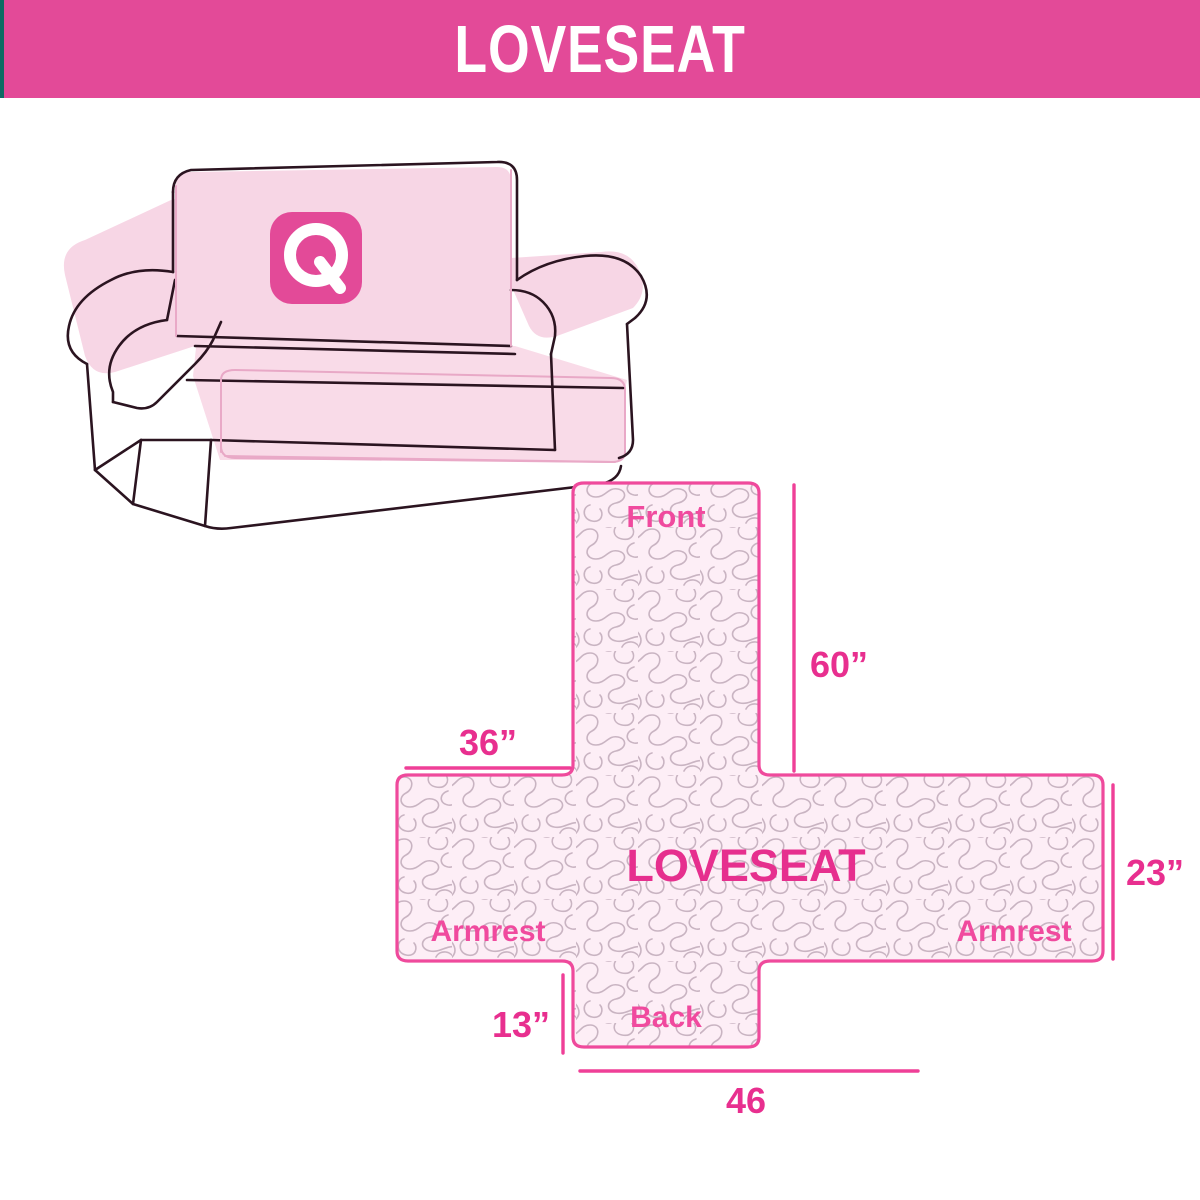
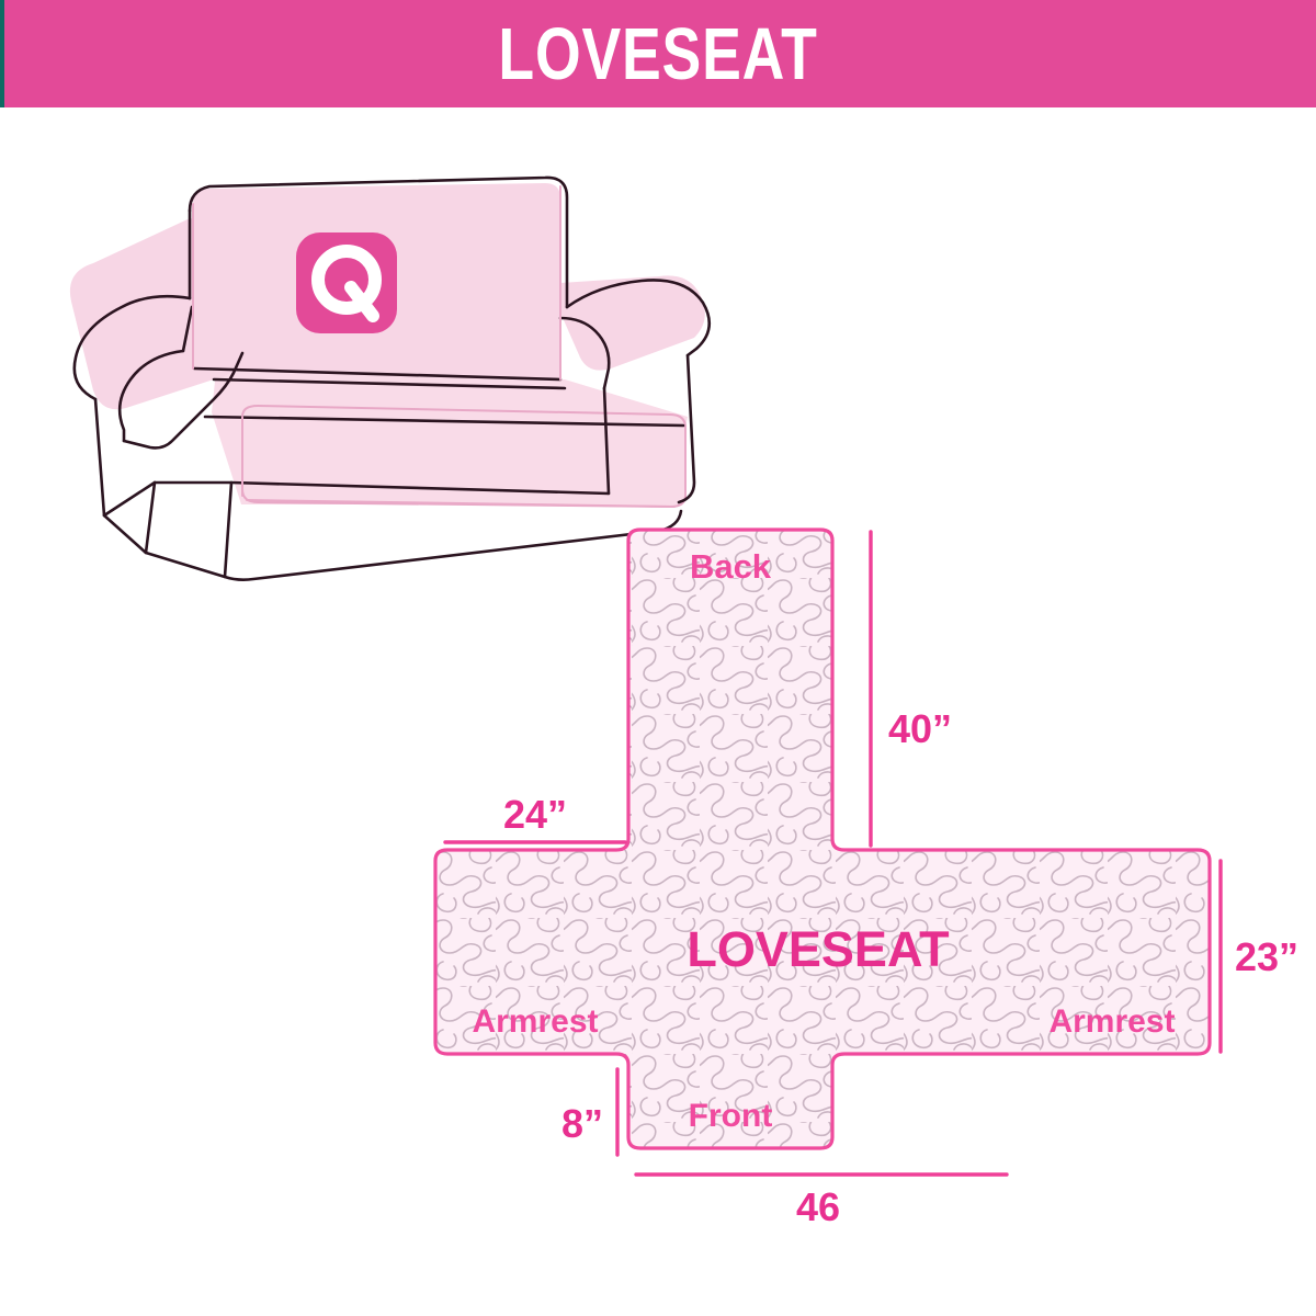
  LOVESEAT
- Front
+ Back
  Armrest
  Armrest
- Back
+ Front
  LOVESEAT
- 60”
+ 40”
- 36”
+ 24”
  23”
- 13”
+ 8”
  46
